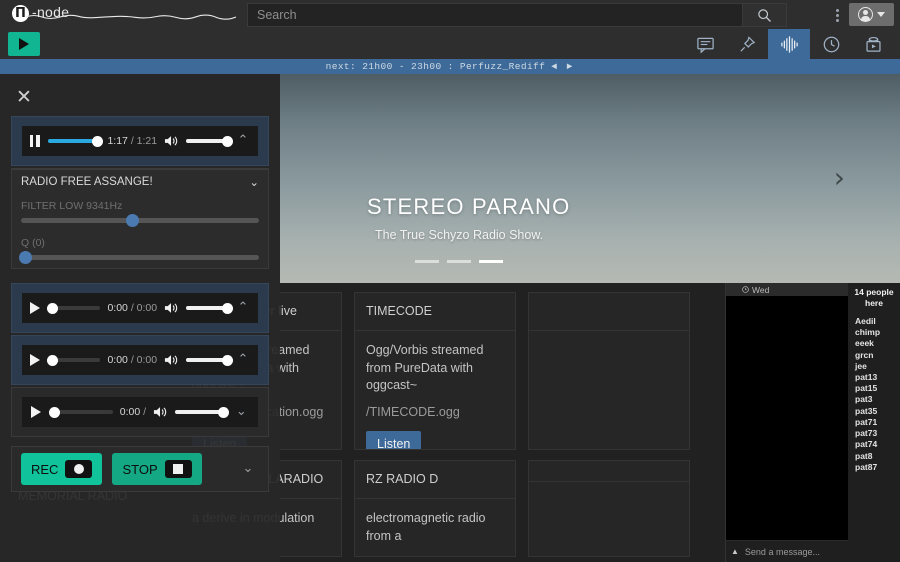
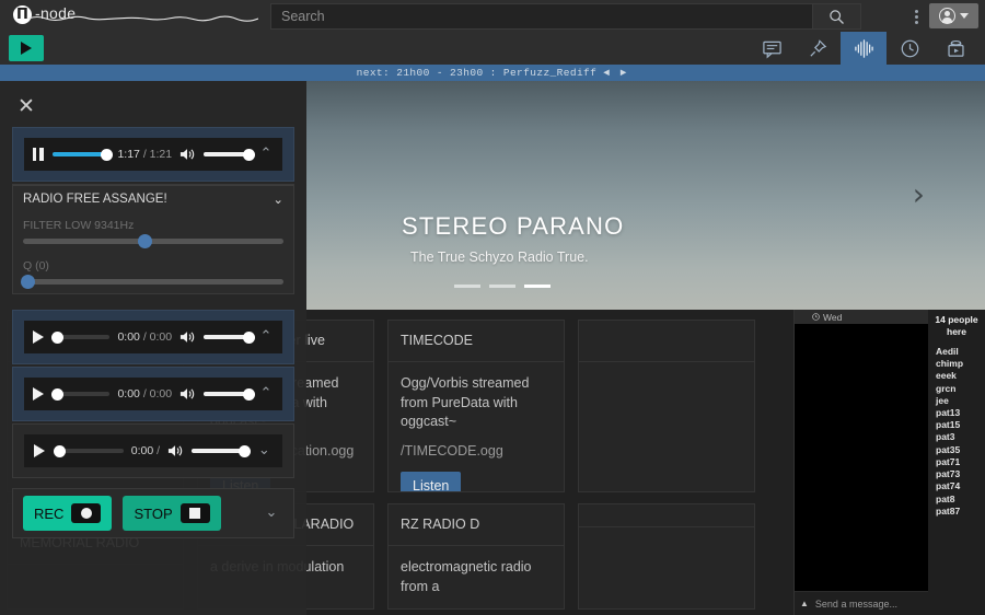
  Π
  -node
  Search
  next: 21h00 - 23h00 : Perfuzz_Rediff
  ◄ ►
  STEREO PARANO
- The True Schyzo Radio Show.
+ The True Schyzo Radio True.
  ›
  TIMECODE
  Ogg/Vorbis streamed from PureData with oggcast~
  /TIMECODE.ogg
  Listen
  RZ RADIO D
  electromagnetic radio from a
  Wed
  ▲
  Send a message...
  14 people here
  Aedil
  chimp
  eeek
  grcn
  jee
  pat13
  pat15
  pat3
  pat35
  pat71
  pat73
  pat74
  pat8
  pat87
  ✕
  1:17 / 1:21
  ⌃
  RADIO FREE ASSANGE!
  ⌄
  FILTER LOW 9341Hz
  Q (0)
  0:00 / 0:00
  ⌃
  0:00 / 0:00
  ⌃
  0:00 /
  ⌄
  REC
  STOP
  ⌄
